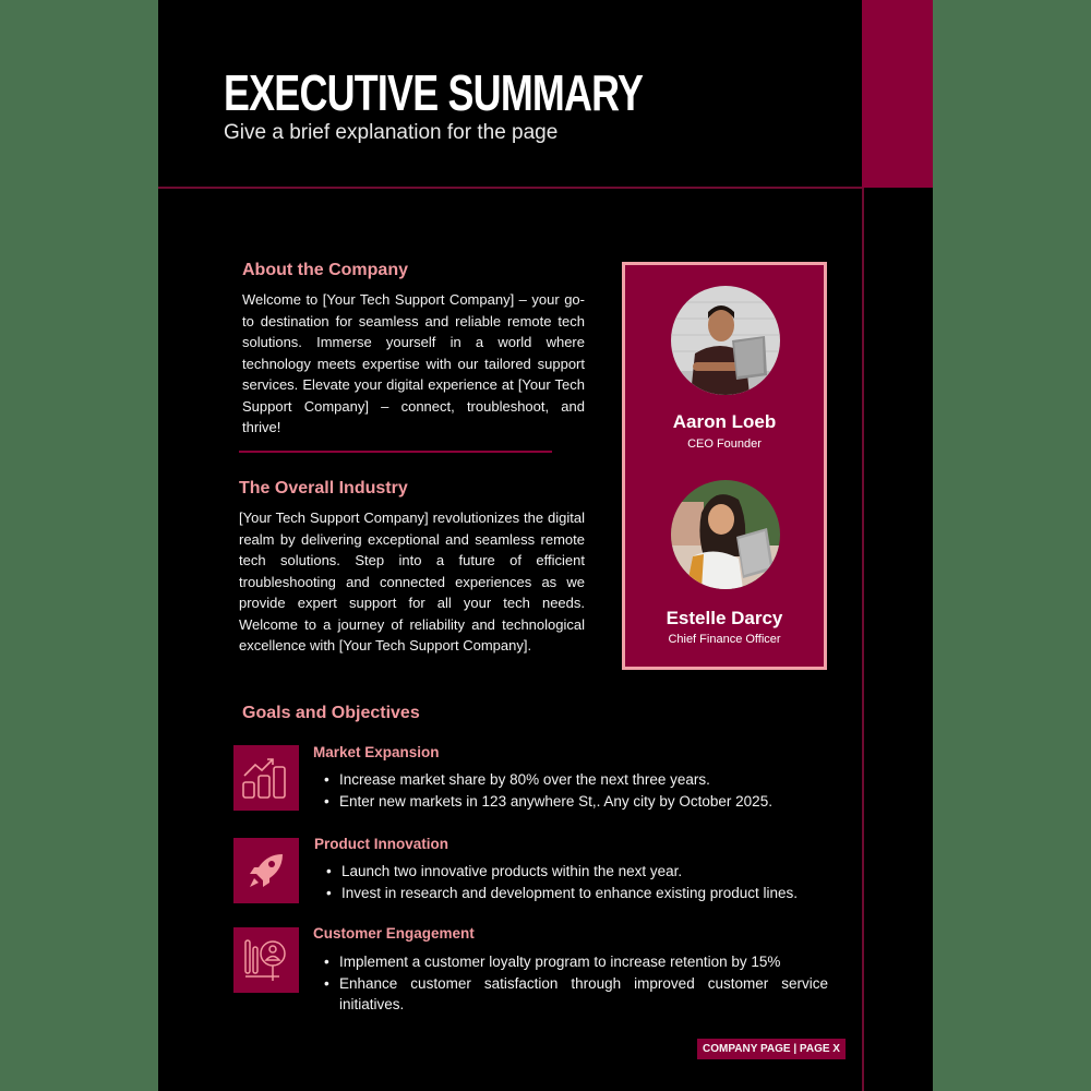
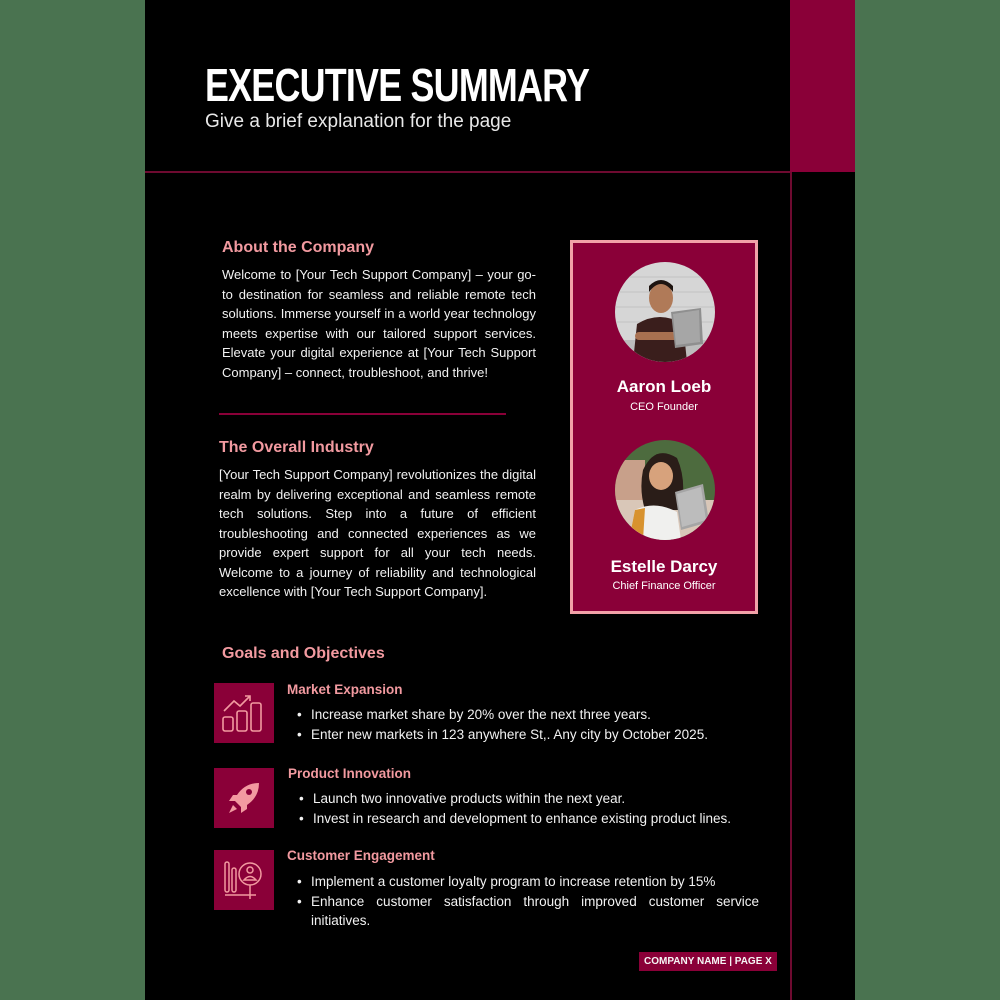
  EXECUTIVE SUMMARY
  Give a brief explanation for the page
  About the Company
- Welcome to [Your Tech Support Company] – your go-to destination for seamless and reliable remote tech solutions. Immerse yourself in a world where technology meets expertise with our tailored support services. Elevate your digital experience at [Your Tech Support Company] – connect, troubleshoot, and thrive!
+ Welcome to [Your Tech Support Company] – your go-to destination for seamless and reliable remote tech solutions. Immerse yourself in a world year technology meets expertise with our tailored support services. Elevate your digital experience at [Your Tech Support Company] – connect, troubleshoot, and thrive!
  The Overall Industry
  [Your Tech Support Company] revolutionizes the digital realm by delivering exceptional and seamless remote tech solutions. Step into a future of efficient troubleshooting and connected experiences as we provide expert support for all your tech needs. Welcome to a journey of reliability and technological excellence with [Your Tech Support Company].
  Aaron Loeb
  CEO Founder
  Estelle Darcy
  Chief Finance Officer
  Goals and Objectives
  Market Expansion
- Increase market share by 80% over the next three years.
+ Increase market share by 20% over the next three years.
  Enter new markets in 123 anywhere St,. Any city by October 2025.
  Product Innovation
  Launch two innovative products within the next year.
  Invest in research and development to enhance existing product lines.
  Customer Engagement
  Implement a customer loyalty program to increase retention by 15%
  Enhance customer satisfaction through improved customer service initiatives.
- COMPANY PAGE | PAGE X
+ COMPANY NAME | PAGE X
